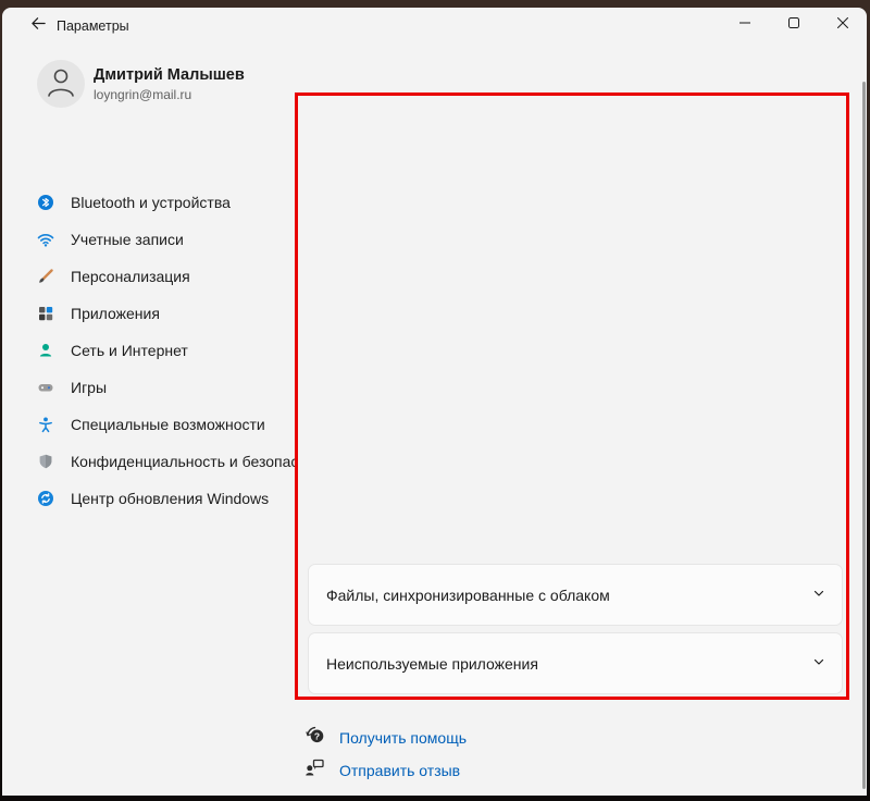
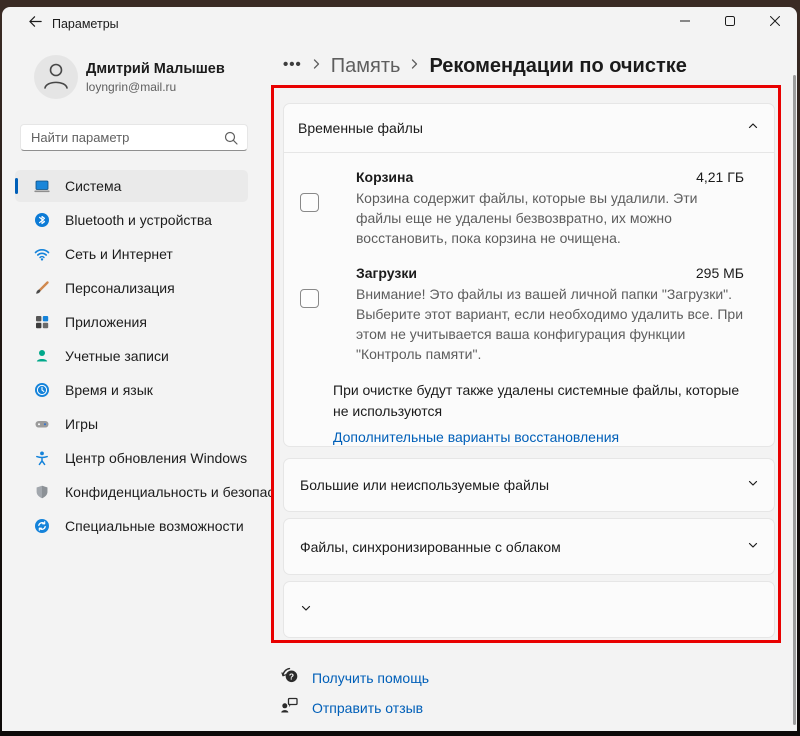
  Параметры
  Дмитрий Малышев
  loyngrin@mail.ru
+ Найти параметр
+ Система
  Bluetooth и устройства
- Учетные записи
+ Сеть и Интернет
  Персонализация
  Приложения
- Сеть и Интернет
+ Учетные записи
+ Время и язык
  Игры
- Специальные возможности
+ Центр обновления Windows
  Конфиденциальность и безопас
- Центр обновления Windows
+ Специальные возможности
+ •••
+ Память
+ Рекомендации по очистке
+ Временные файлы
+ Корзина
+ 4,21 ГБ
+ Корзина содержит файлы, которые вы удалили. Эти файлы еще не удалены безвозвратно, их можно восстановить, пока корзина не очищена.
+ Загрузки
+ 295 МБ
+ Внимание! Это файлы из вашей личной папки "Загрузки". Выберите этот вариант, если необходимо удалить все. При этом не учитывается ваша конфигурация функции "Контроль памяти".
+ При очистке будут также удалены системные файлы, которые не используются
+ Дополнительные варианты восстановления
+ Большие или неиспользуемые файлы
  Файлы, синхронизированные с облаком
- Неиспользуемые приложения
  ?
  Получить помощь
  Отправить отзыв
